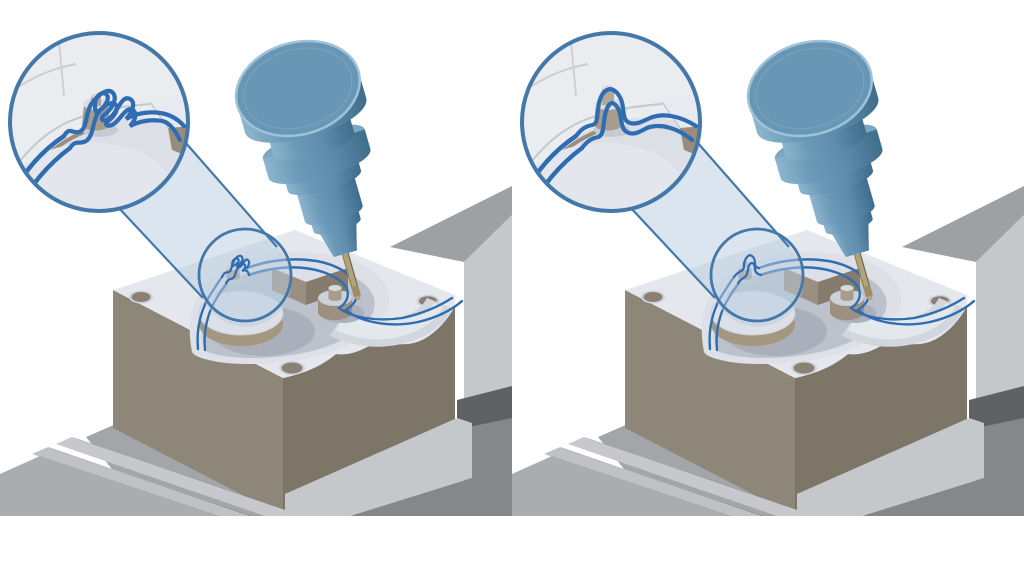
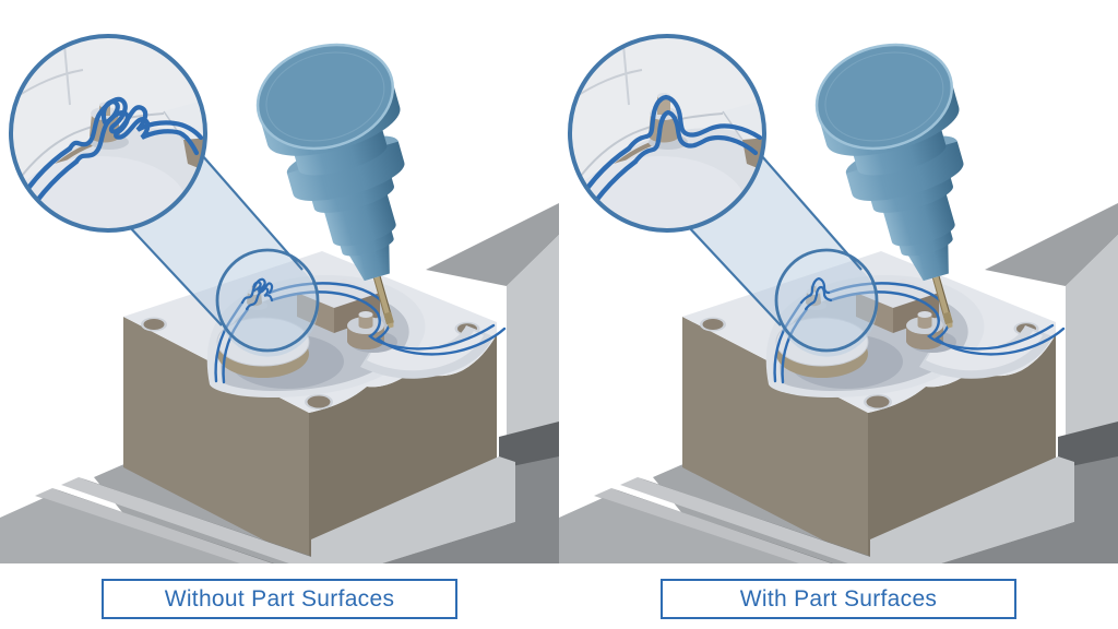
+ Without Part Surfaces
+ With Part Surfaces
